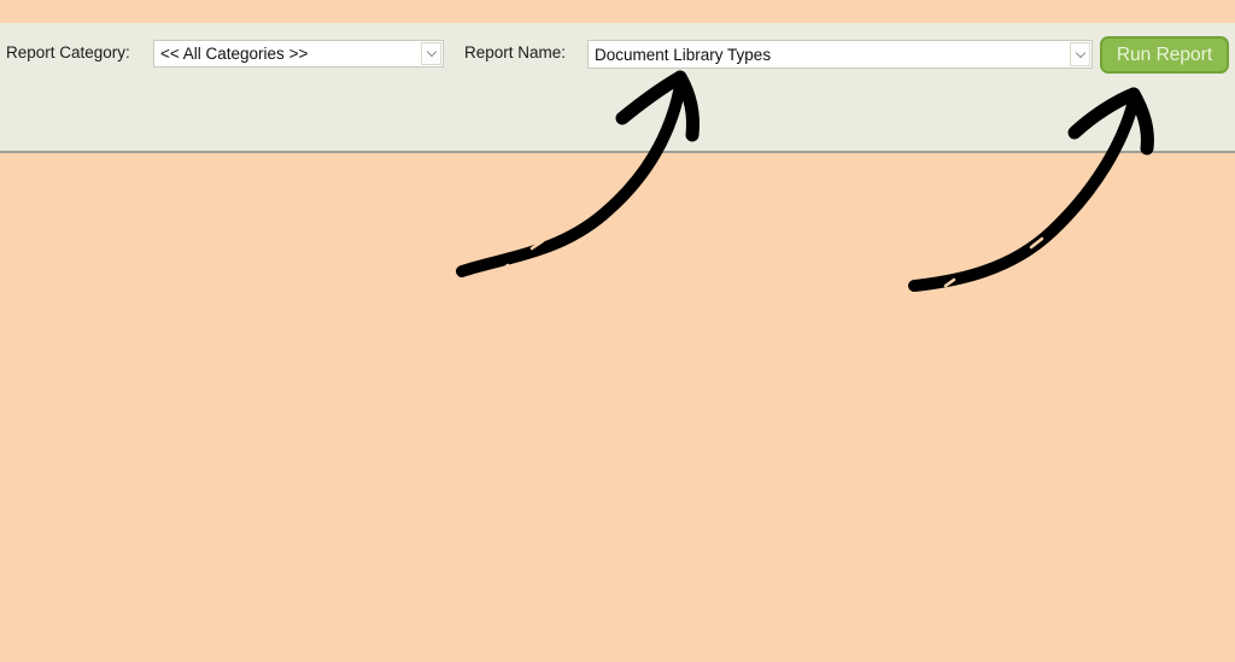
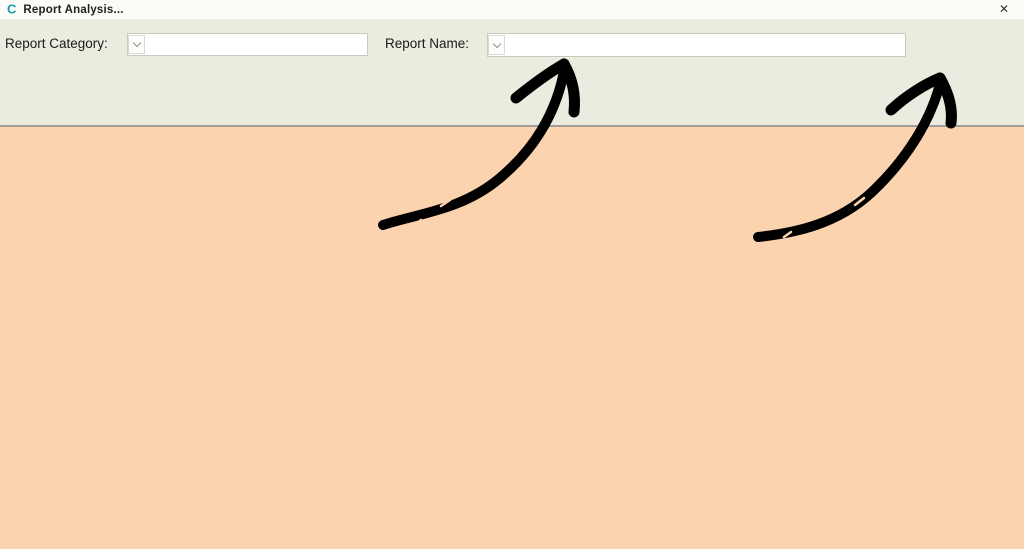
+ C
+ Report Analysis...
+ ✕
  Report Category:
- << All Categories >>
  Report Name:
- Document Library Types
- Run Report
